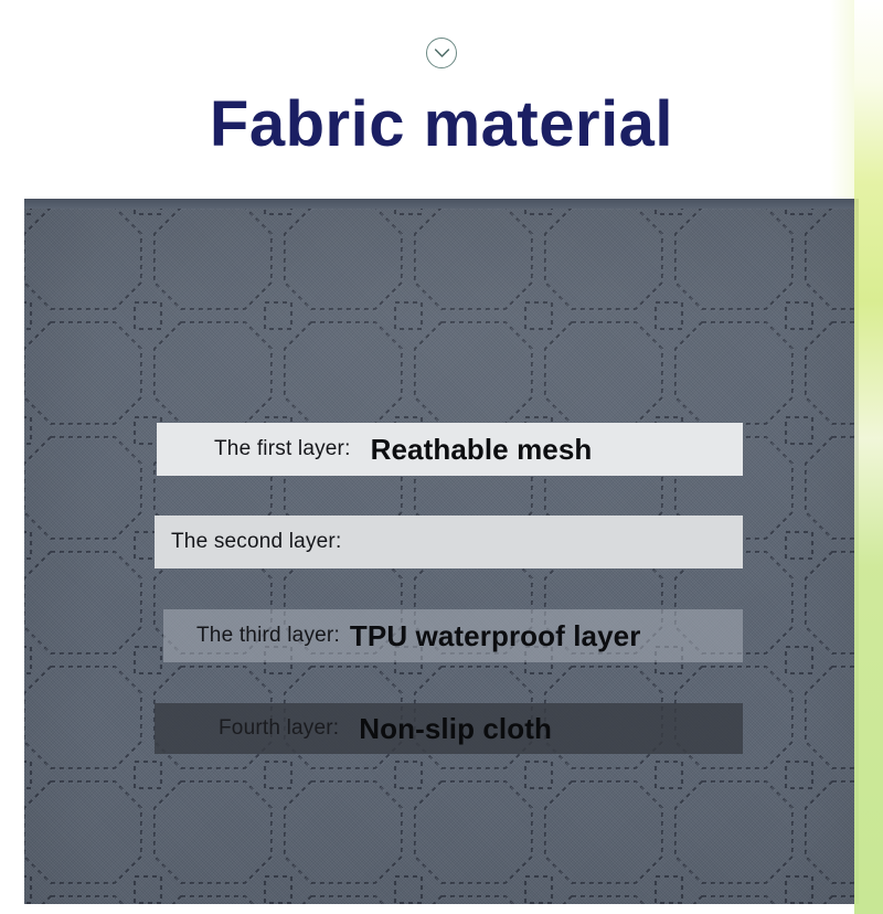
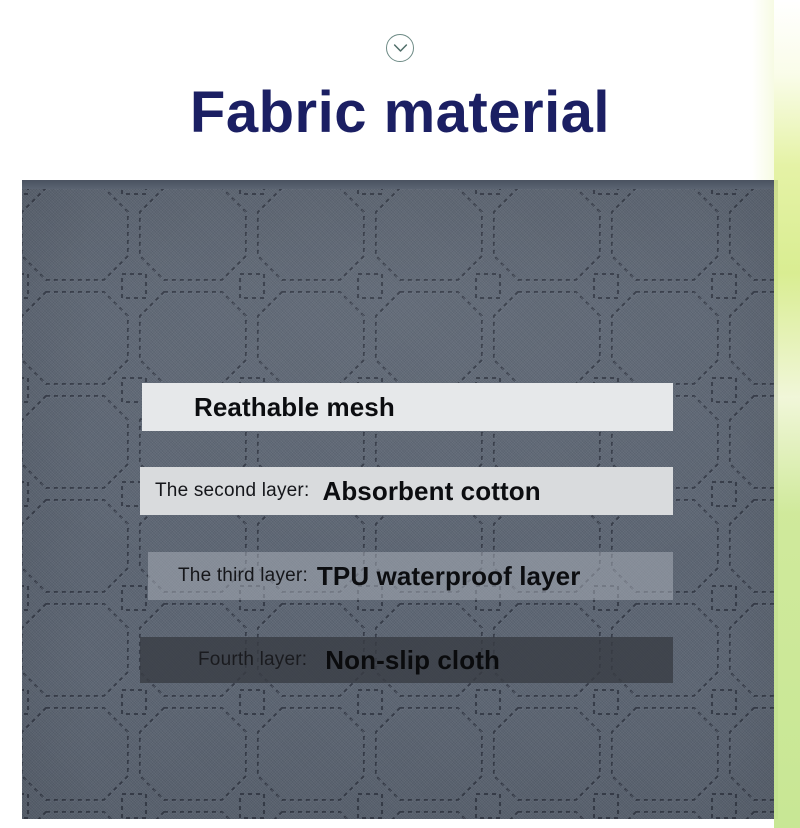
- The first layer:
  Reathable mesh
  The second layer:
+ Absorbent cotton
  The third layer:
  TPU waterproof layer
  Fourth layer:
  Non-slip cloth
  Fabric material
